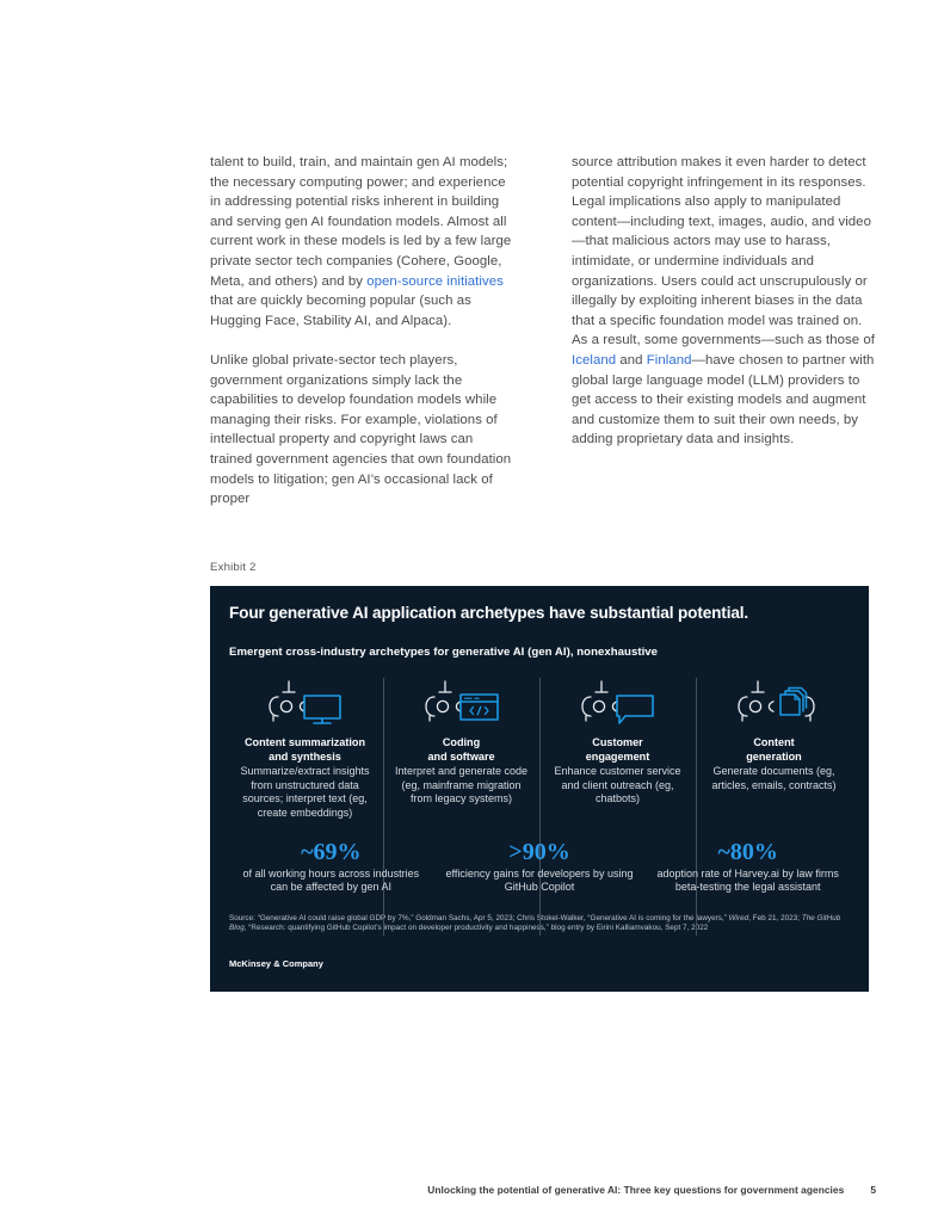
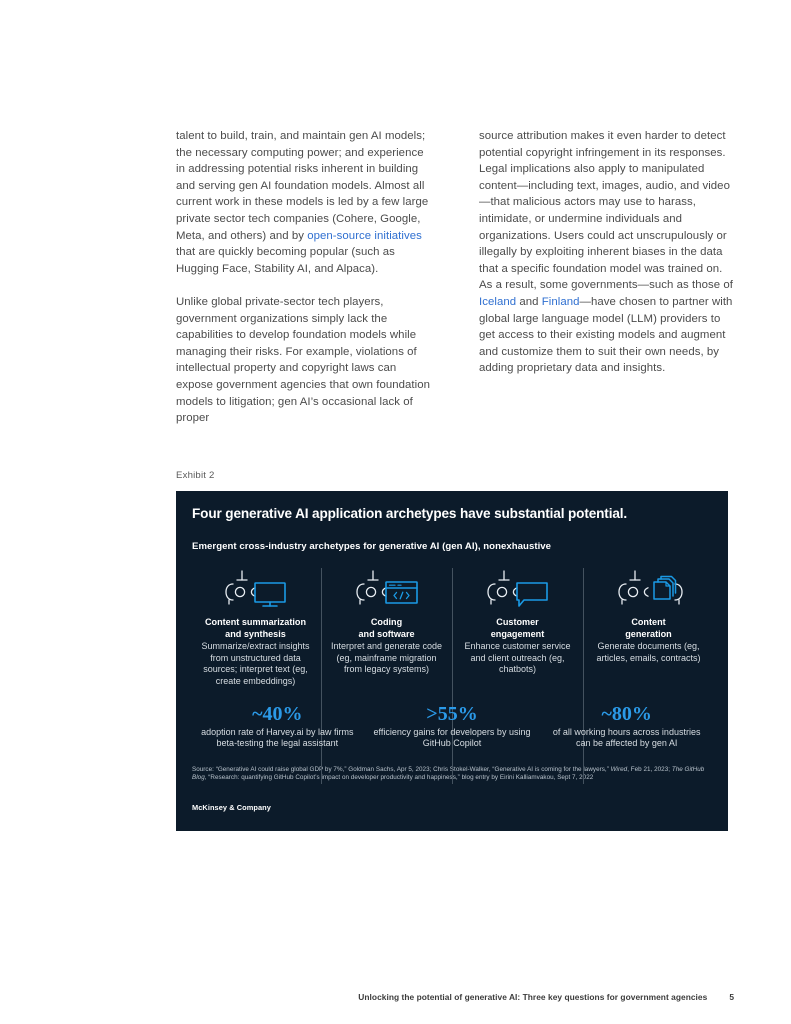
  talent to build, train, and maintain gen AI models; the necessary computing power; and experience in addressing potential risks inherent in building and serving gen AI foundation models. Almost all current work in these models is led by a few large private sector tech companies (Cohere, Google, Meta, and others) and by open-source initiatives that are quickly becoming popular (such as Hugging Face, Stability AI, and Alpaca).
- Unlike global private-sector tech players, government organizations simply lack the capabilities to develop foundation models while managing their risks. For example, violations of intellectual property and copyright laws can trained government agencies that own foundation models to litigation; gen AI’s occasional lack of proper
+ Unlike global private-sector tech players, government organizations simply lack the capabilities to develop foundation models while managing their risks. For example, violations of intellectual property and copyright laws can expose government agencies that own foundation models to litigation; gen AI’s occasional lack of proper
  source attribution makes it even harder to detect potential copyright infringement in its responses. Legal implications also apply to manipulated content—including text, images, audio, and video—that malicious actors may use to harass, intimidate, or undermine individuals and organizations. Users could act unscrupulously or illegally by exploiting inherent biases in the data that a specific foundation model was trained on. As a result, some governments—such as those of Iceland and Finland—have chosen to partner with global large language model (LLM) providers to get access to their existing models and augment and customize them to suit their own needs, by adding proprietary data and insights.
  Exhibit 2
  Four generative AI application archetypes have substantial potential.
  Emergent cross-industry archetypes for generative AI (gen AI), nonexhaustive
  Content summarization
  and synthesis
  Summarize/extract insights from unstructured data sources; interpret text (eg, create embeddings)
  Coding
  and software
  Interpret and generate code (eg, mainframe migration from legacy systems)
  Customer
  engagement
  Enhance customer service and client outreach (eg, chatbots)
  Content
  generation
  Generate documents (eg, articles, emails, contracts)
- ~69%
+ ~40%
- of all working hours across industries can be affected by gen AI
+ adoption rate of Harvey.ai by law firms beta-testing the legal assistant
- >90%
+ >55%
  efficiency gains for developers by using GitHub Copilot
  ~80%
- adoption rate of Harvey.ai by law firms beta-testing the legal assistant
+ of all working hours across industries can be affected by gen AI
  McKinsey & Company
  Unlocking the potential of generative AI: Three key questions for government agencies
  5
